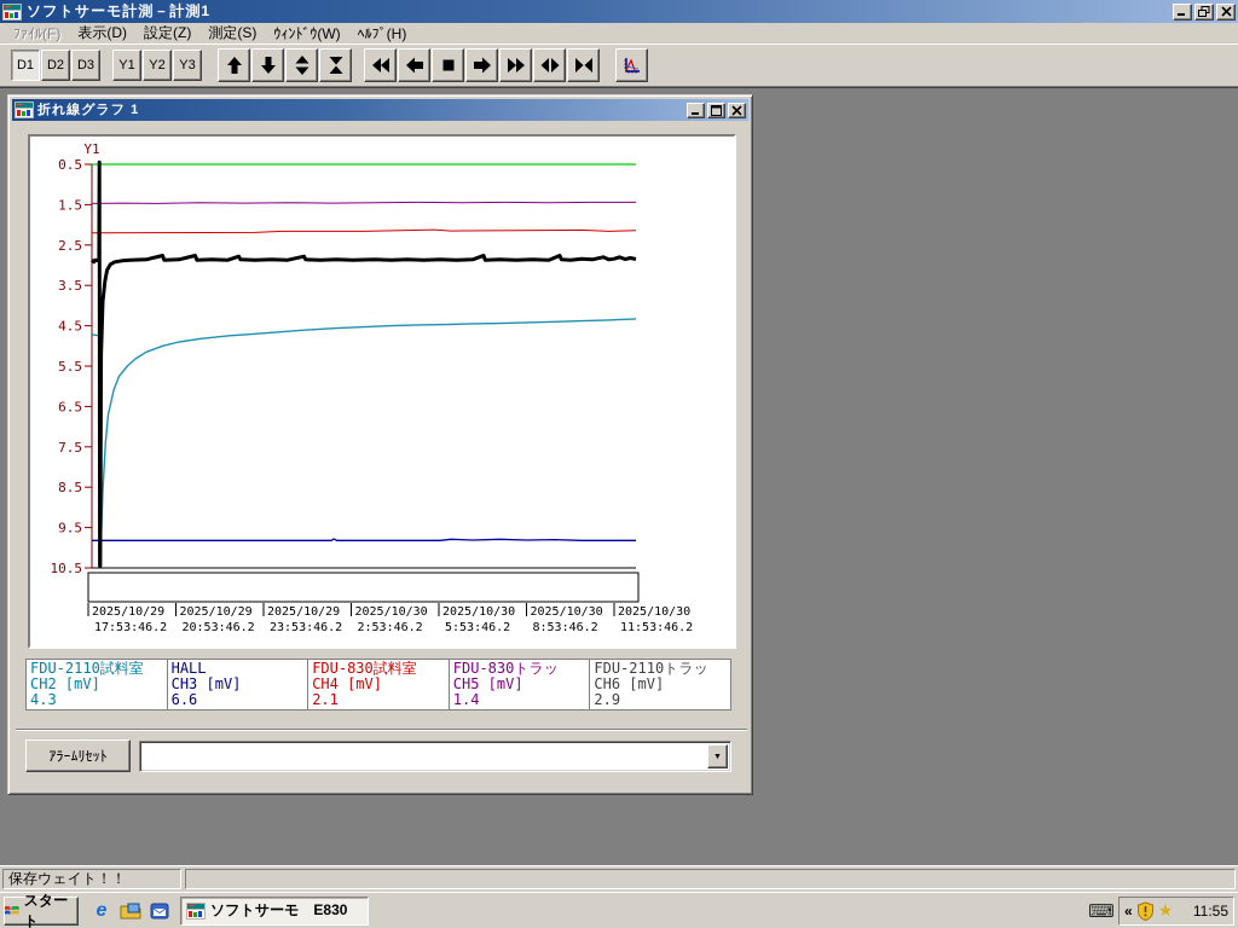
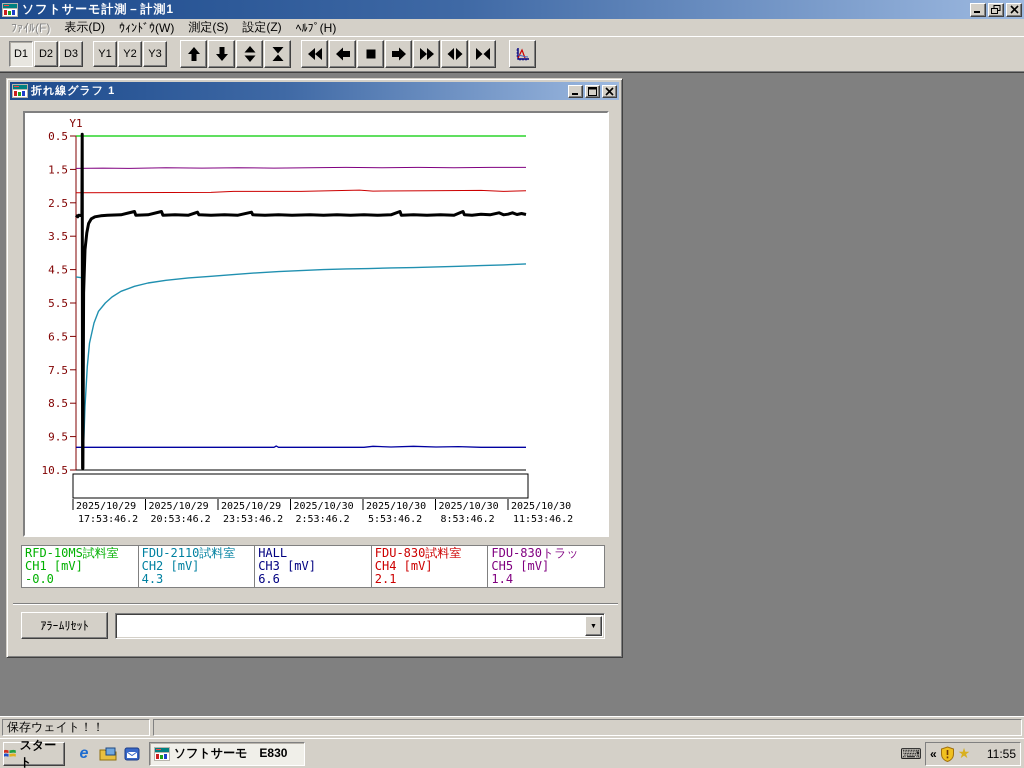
  ソフトサーモ計測－計測1
  ﾌｧｲﾙ(F)
  表示(D)
- 設定(Z)
+ ｳｨﾝﾄﾞｳ(W)
  測定(S)
- ｳｨﾝﾄﾞｳ(W)
+ 設定(Z)
  ﾍﾙﾌﾟ(H)
  D1
  D2
  D3
  Y1
  Y2
  Y3
  折れ線グラフ 1
  Y1
  0.5
  1.5
  2.5
  3.5
  4.5
  5.5
  6.5
  7.5
  8.5
  9.5
  10.5
  2025/10/29
  17:53:46.2
  2025/10/29
  20:53:46.2
  2025/10/29
  23:53:46.2
  2025/10/30
  2:53:46.2
  2025/10/30
  5:53:46.2
  2025/10/30
  8:53:46.2
  2025/10/30
  11:53:46.2
+ RFD-10MS試料室
+ CH1 [mV]
+ -0.0
  FDU-2110試料室
  CH2 [mV]
  4.3
  HALL
  CH3 [mV]
  6.6
  FDU-830試料室
  CH4 [mV]
  2.1
  FDU-830トラッ
  CH5 [mV]
  1.4
- FDU-2110トラッ
- CH6 [mV]
- 2.9
  ｱﾗｰﾑﾘｾｯﾄ
  保存ウェイト！！
  スタート
  e
  ソフトサーモ E830
  ⌨
  «
  ★
  11:55
